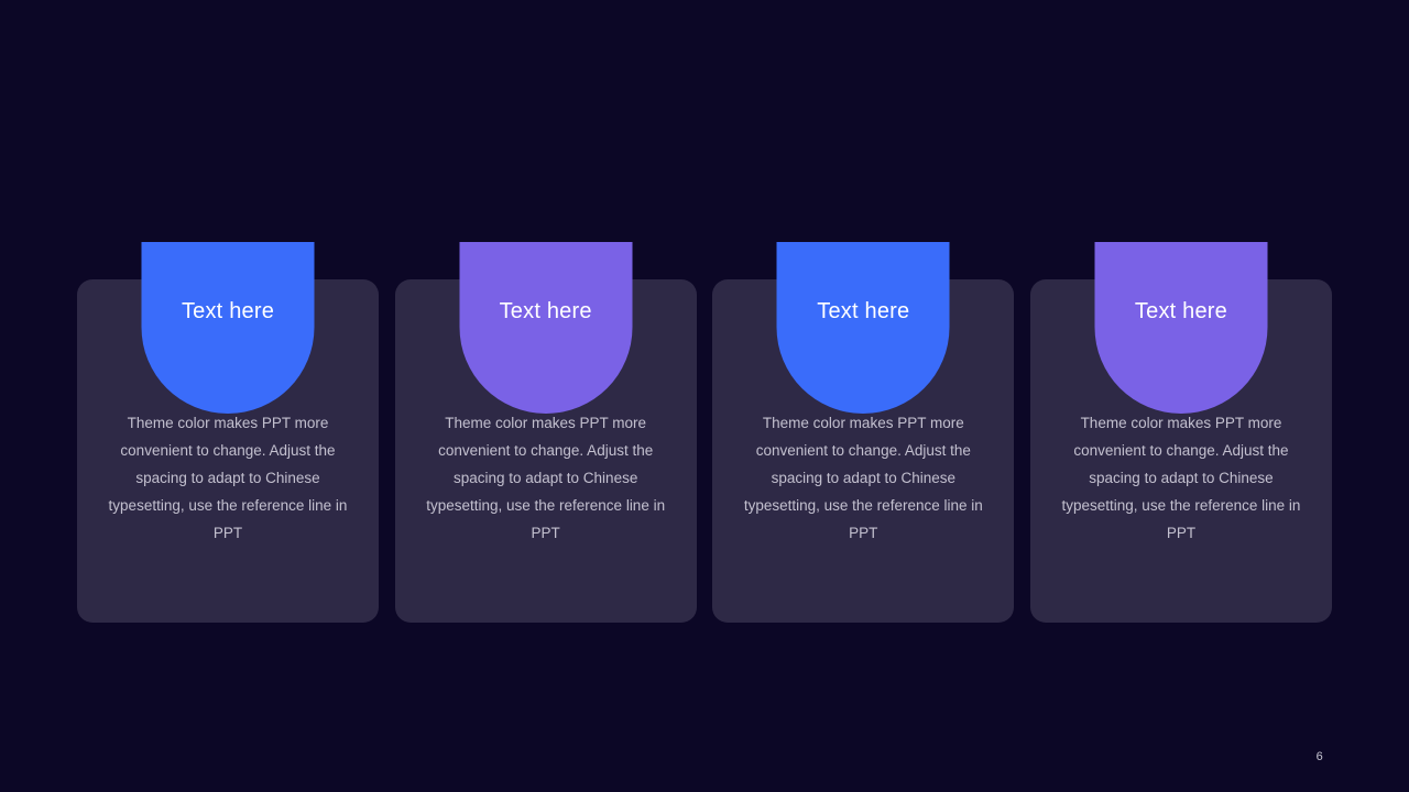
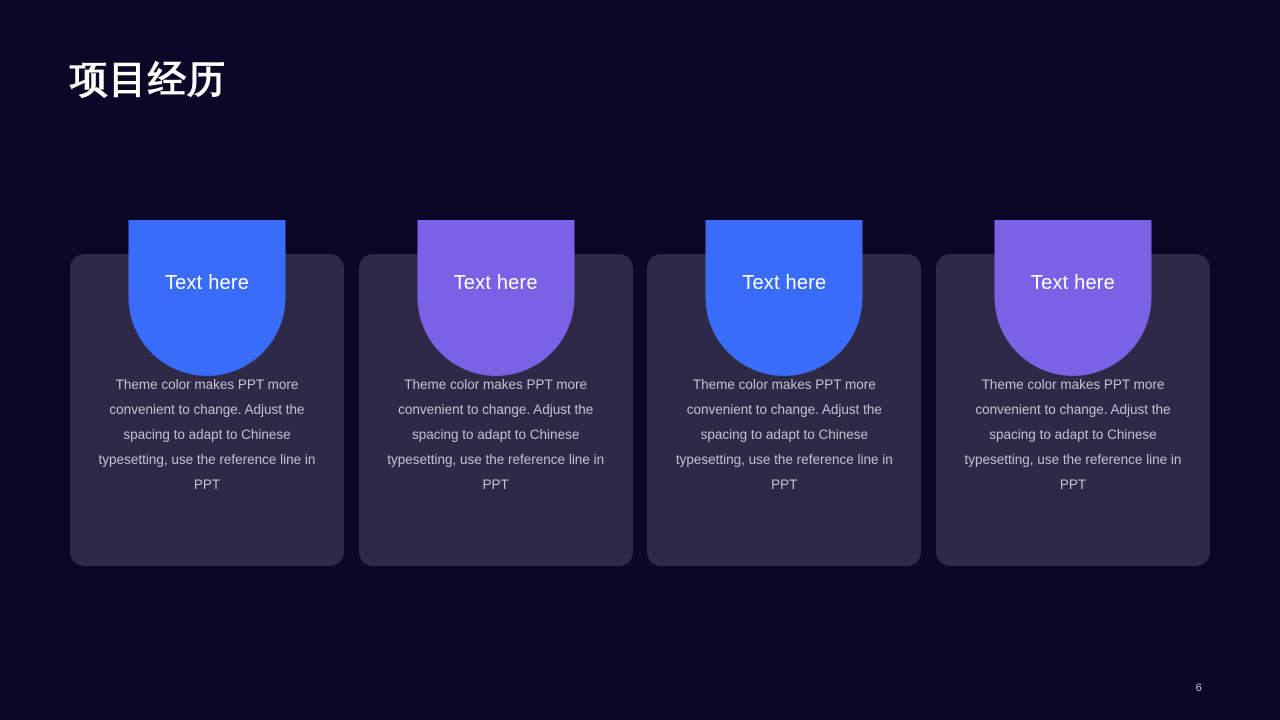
+ 项目经历
  Text here
  Theme color makes PPT more convenient to change. Adjust the spacing to adapt to Chinese typesetting, use the reference line in PPT
  Text here
  Theme color makes PPT more convenient to change. Adjust the spacing to adapt to Chinese typesetting, use the reference line in PPT
  Text here
  Theme color makes PPT more convenient to change. Adjust the spacing to adapt to Chinese typesetting, use the reference line in PPT
  Text here
  Theme color makes PPT more convenient to change. Adjust the spacing to adapt to Chinese typesetting, use the reference line in PPT
  6
